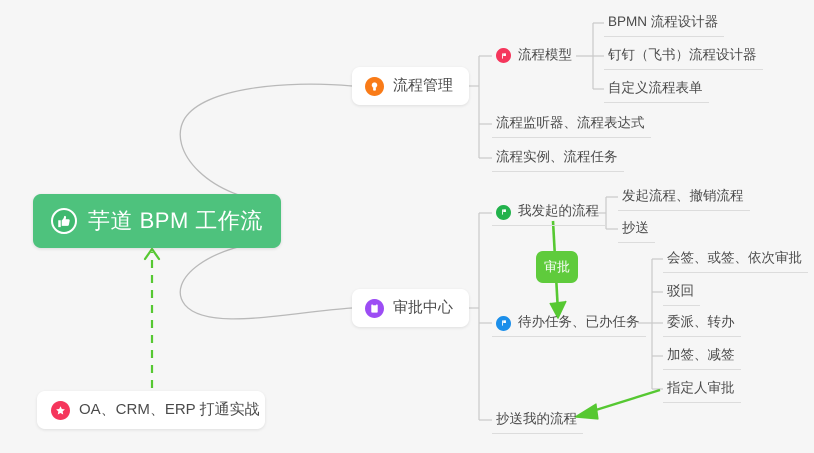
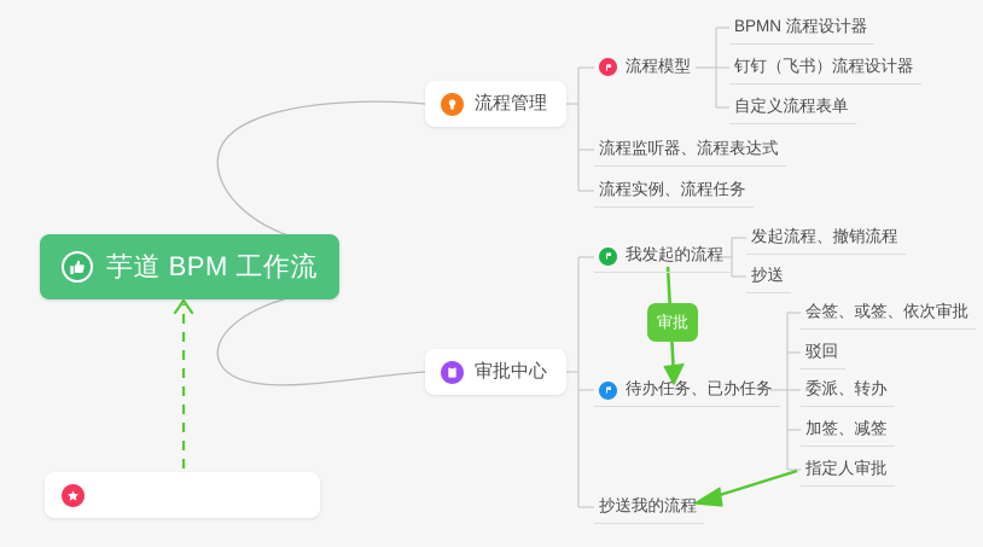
  芋道 BPM 工作流
  流程管理
  审批中心
  流程模型
  BPMN 流程设计器
  钉钉（飞书）流程设计器
  自定义流程表单
  流程监听器、流程表达式
  流程实例、流程任务
  我发起的流程
  发起流程、撤销流程
  抄送
  待办任务、已办任务
  会签、或签、依次审批
  驳回
  委派、转办
  加签、减签
  指定人审批
  抄送我的流程
  审批
- OA、CRM、ERP 打通实战
